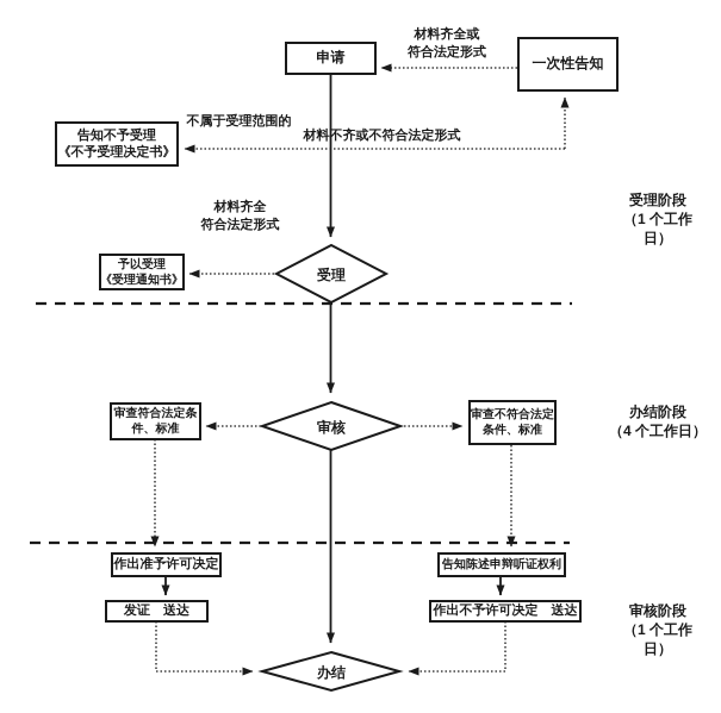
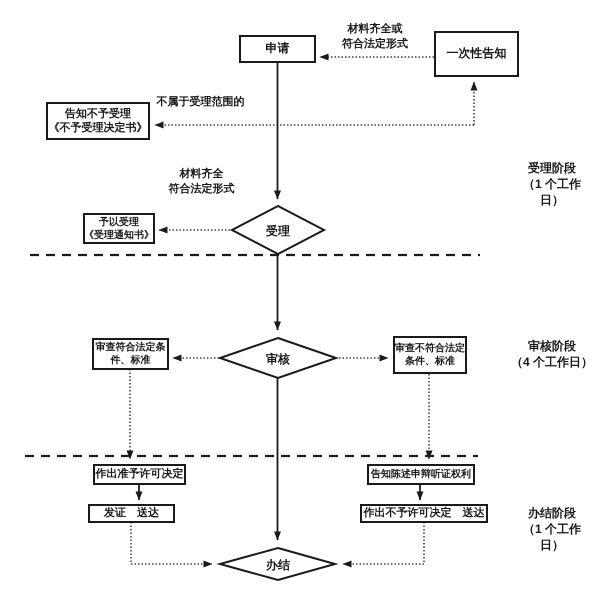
  申请
  一次性告知
  告知不予受理
  《不予受理决定书》
  予以受理
  《受理通知书》
  审查符合法定条
  件、标准
  审查不符合法定
  条件、标准
  作出准予许可决定
  发证 送达
  告知陈述申辩听证权利
  作出不予许可决定 送达
  受理
  审核
  办结
  材料齐全或
  符合法定形式
  不属于受理范围的
- 材料不齐或不符合法定形式
  材料齐全
  符合法定形式
  受理阶段
  （1 个工作
  日）
- 办结阶段
+ 审核阶段
  （4 个工作日）
- 审核阶段
+ 办结阶段
  （1 个工作
  日）
